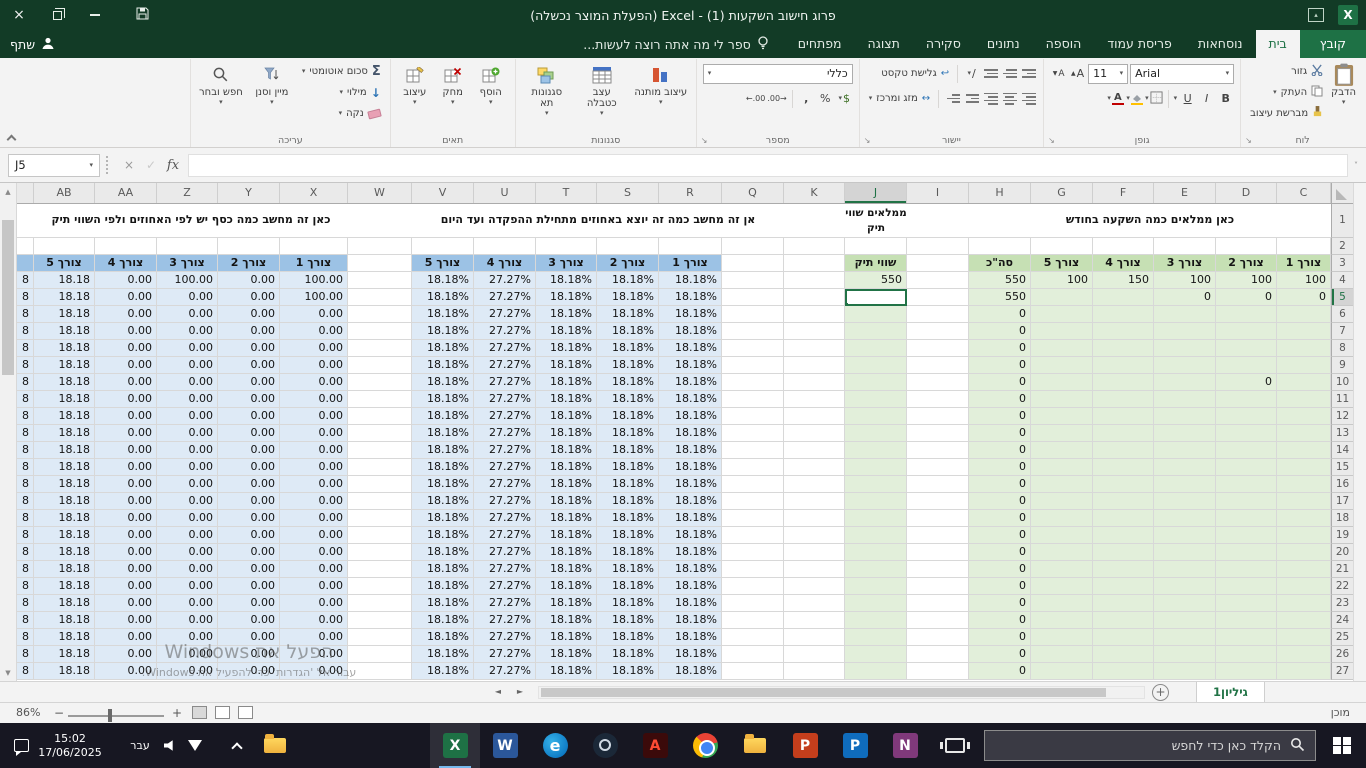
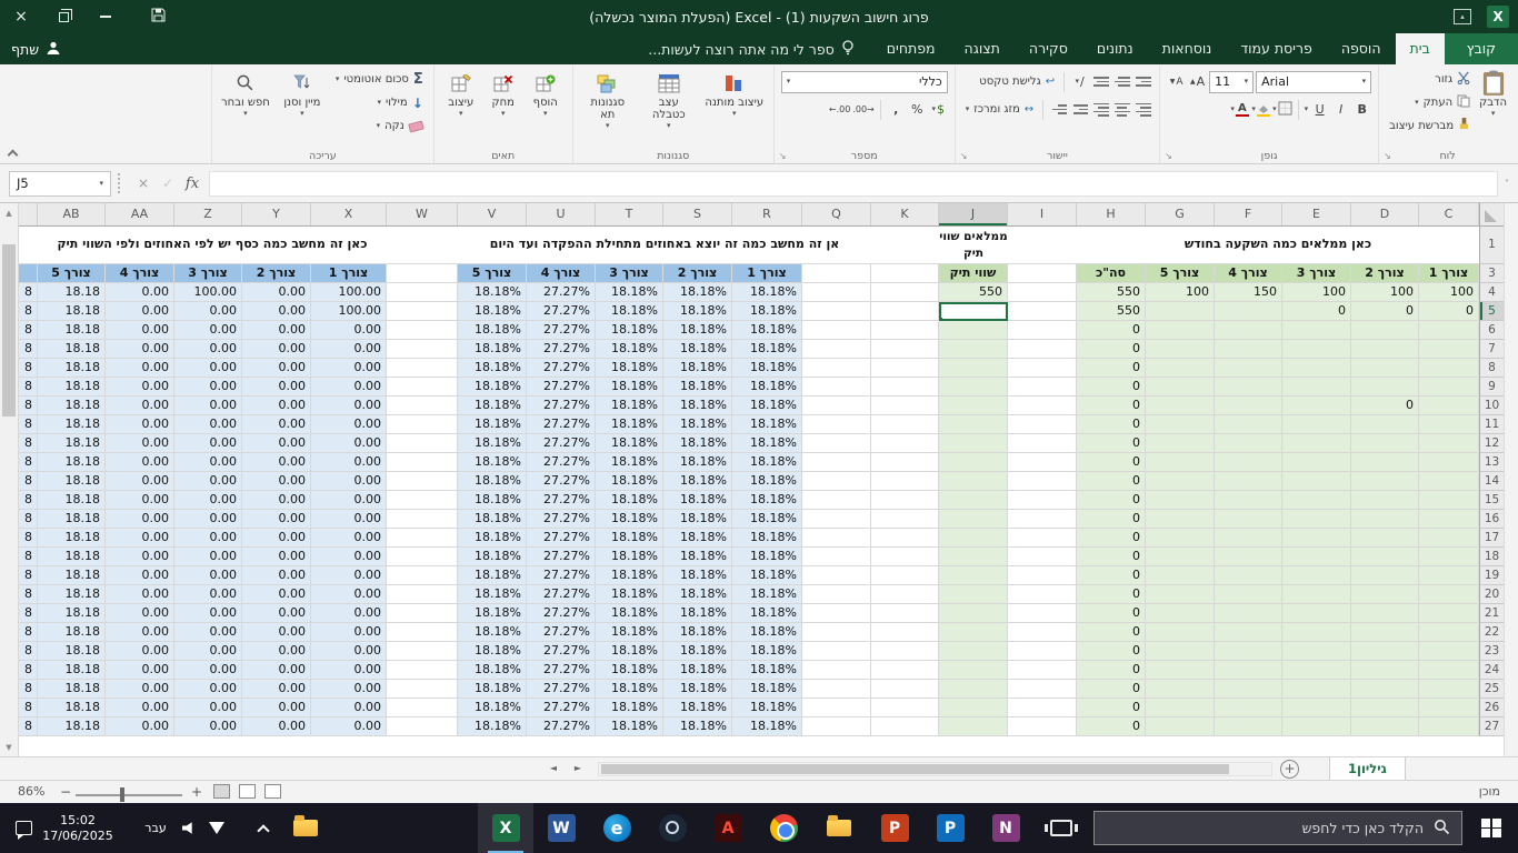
  ×
  פרוג חישוב השקעות (1) - Excel (הפעלת המוצר נכשלה)
  ▴
  X
  קובץ
  בית
- נוסחאות
+ הוספה
  פריסת עמוד
- הוספה
+ נוסחאות
  נתונים
  סקירה
  תצוגה
  מפתחים
  ספר לי מה אתה רוצה לעשות...
  שתף
  הדבק
  ▾
  גזור
  העתק
  ▾
  מברשת עיצוב
  לוח
  ↘
  Arial
  ▾
  11
  ▾
  A
  A
  B
  I
  U
  ▾
  ▾
  ▾
  A
  ▾
  גופן
  ↘
  ∕
  ▾
  ↩
  גלישת טקסט
  ↔
  מזג ומרכז
  ▾
  יישור
  ↘
  כללי
  ▾
  $
  ▾
  %
  ,
  .00→
  ←.00
  מספר
  ↘
  עיצוב מותנה
  ▾
  עצב כטבלה
  ▾
  סגנונות תא
  ▾
  סגנונות
  הוסף
  ▾
  מחק
  ▾
  עיצוב
  ▾
  תאים
  Σ
  סכום אוטומטי
  ▾
  ↓
  מילוי
  ▾
  נקה
  ▾
  מיין וסנן
  ▾
  חפש ובחר
  ▾
  עריכה
  J5
  ▾
  ×
  ✓
  fx
  ˅
  ▲
  ▼
  AB
  AA
  Z
  Y
  X
  W
  V
  U
  T
  S
  R
  Q
  K
  J
  I
  H
  G
  F
  E
  D
  C
  כאן זה מחשב כמה כסף יש לפי האחוזים ולפי השווי תיק
  אן זה מחשב כמה זה יוצא באחוזים מתחילת ההפקדה ועד היום
  ממלאים שווי תיק
  כאן ממלאים כמה השקעה בחודש
  1
- 2
  צורך 5
  צורך 4
  צורך 3
  צורך 2
  צורך 1
  צורך 5
  צורך 4
  צורך 3
  צורך 2
  צורך 1
  שווי תיק
  סה"כ
  צורך 5
  צורך 4
  צורך 3
  צורך 2
  צורך 1
  3
  8
  18.18
  0.00
  100.00
  0.00
  100.00
  18.18%
  27.27%
  18.18%
  18.18%
  18.18%
  550
  550
  100
  150
  100
  100
  100
  4
  8
  18.18
  0.00
  0.00
  0.00
  100.00
  18.18%
  27.27%
  18.18%
  18.18%
  18.18%
  550
  0
  0
  0
  5
  8
  18.18
  0.00
  0.00
  0.00
  0.00
  18.18%
  27.27%
  18.18%
  18.18%
  18.18%
  0
  6
  8
  18.18
  0.00
  0.00
  0.00
  0.00
  18.18%
  27.27%
  18.18%
  18.18%
  18.18%
  0
  7
  8
  18.18
  0.00
  0.00
  0.00
  0.00
  18.18%
  27.27%
  18.18%
  18.18%
  18.18%
  0
  8
  8
  18.18
  0.00
  0.00
  0.00
  0.00
  18.18%
  27.27%
  18.18%
  18.18%
  18.18%
  0
  9
  8
  18.18
  0.00
  0.00
  0.00
  0.00
  18.18%
  27.27%
  18.18%
  18.18%
  18.18%
  0
  0
  10
  8
  18.18
  0.00
  0.00
  0.00
  0.00
  18.18%
  27.27%
  18.18%
  18.18%
  18.18%
  0
  11
  8
  18.18
  0.00
  0.00
  0.00
  0.00
  18.18%
  27.27%
  18.18%
  18.18%
  18.18%
  0
  12
  8
  18.18
  0.00
  0.00
  0.00
  0.00
  18.18%
  27.27%
  18.18%
  18.18%
  18.18%
  0
  13
  8
  18.18
  0.00
  0.00
  0.00
  0.00
  18.18%
  27.27%
  18.18%
  18.18%
  18.18%
  0
  14
  8
  18.18
  0.00
  0.00
  0.00
  0.00
  18.18%
  27.27%
  18.18%
  18.18%
  18.18%
  0
  15
  8
  18.18
  0.00
  0.00
  0.00
  0.00
  18.18%
  27.27%
  18.18%
  18.18%
  18.18%
  0
  16
  8
  18.18
  0.00
  0.00
  0.00
  0.00
  18.18%
  27.27%
  18.18%
  18.18%
  18.18%
  0
  17
  8
  18.18
  0.00
  0.00
  0.00
  0.00
  18.18%
  27.27%
  18.18%
  18.18%
  18.18%
  0
  18
  8
  18.18
  0.00
  0.00
  0.00
  0.00
  18.18%
  27.27%
  18.18%
  18.18%
  18.18%
  0
  19
  8
  18.18
  0.00
  0.00
  0.00
  0.00
  18.18%
  27.27%
  18.18%
  18.18%
  18.18%
  0
  20
  8
  18.18
  0.00
  0.00
  0.00
  0.00
  18.18%
  27.27%
  18.18%
  18.18%
  18.18%
  0
  21
  8
  18.18
  0.00
  0.00
  0.00
  0.00
  18.18%
  27.27%
  18.18%
  18.18%
  18.18%
  0
  22
  8
  18.18
  0.00
  0.00
  0.00
  0.00
  18.18%
  27.27%
  18.18%
  18.18%
  18.18%
  0
  23
  8
  18.18
  0.00
  0.00
  0.00
  0.00
  18.18%
  27.27%
  18.18%
  18.18%
  18.18%
  0
  24
  8
  18.18
  0.00
  0.00
  0.00
  0.00
  18.18%
  27.27%
  18.18%
  18.18%
  18.18%
  0
  25
  8
  18.18
  0.00
  0.00
  0.00
  0.00
  18.18%
  27.27%
  18.18%
  18.18%
  18.18%
  0
  26
  8
  18.18
  0.00
  0.00
  0.00
  0.00
  18.18%
  27.27%
  18.18%
  18.18%
  18.18%
  0
  27
- הפעל את Windows
- עבור אל 'הגדרות' כדי להפעיל את Windows.
  ◄
  ►
  +
  גיליון1
  86%
  −
  +
  מוכן
  15:02
  17/06/2025
  עבר
  X
  W
  e
  A
  P
  P
  N
  הקלד כאן כדי לחפש
